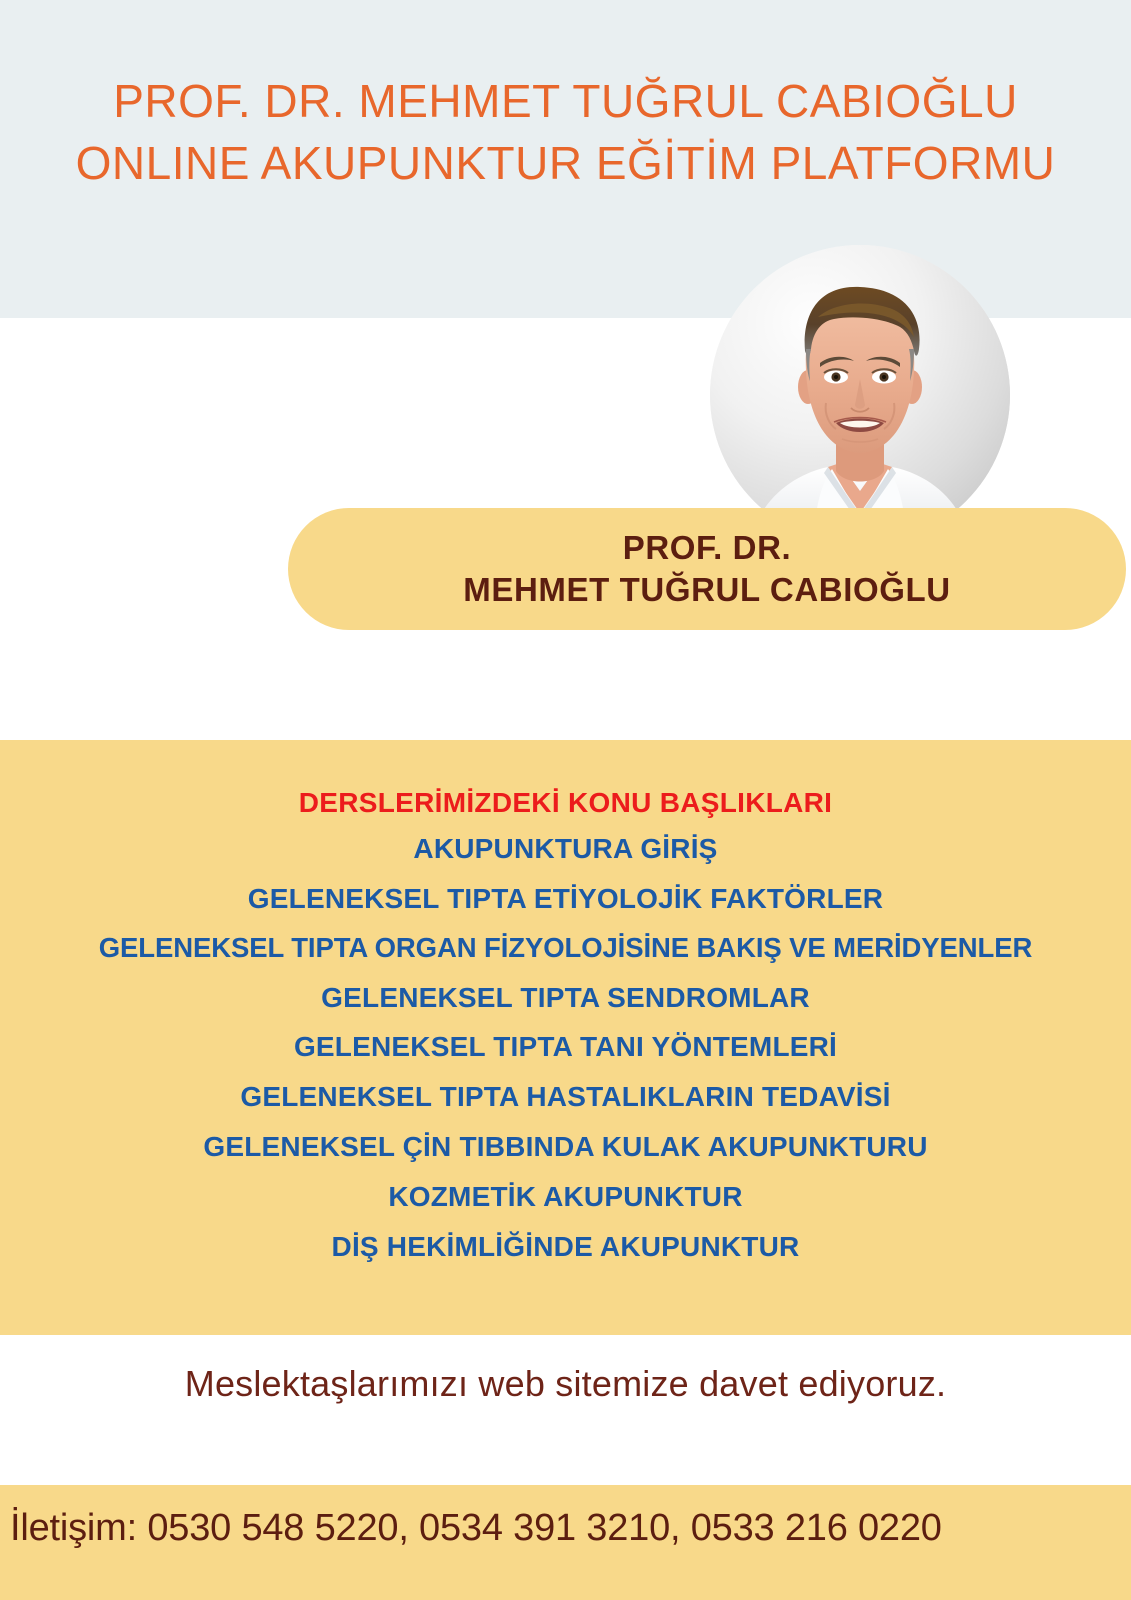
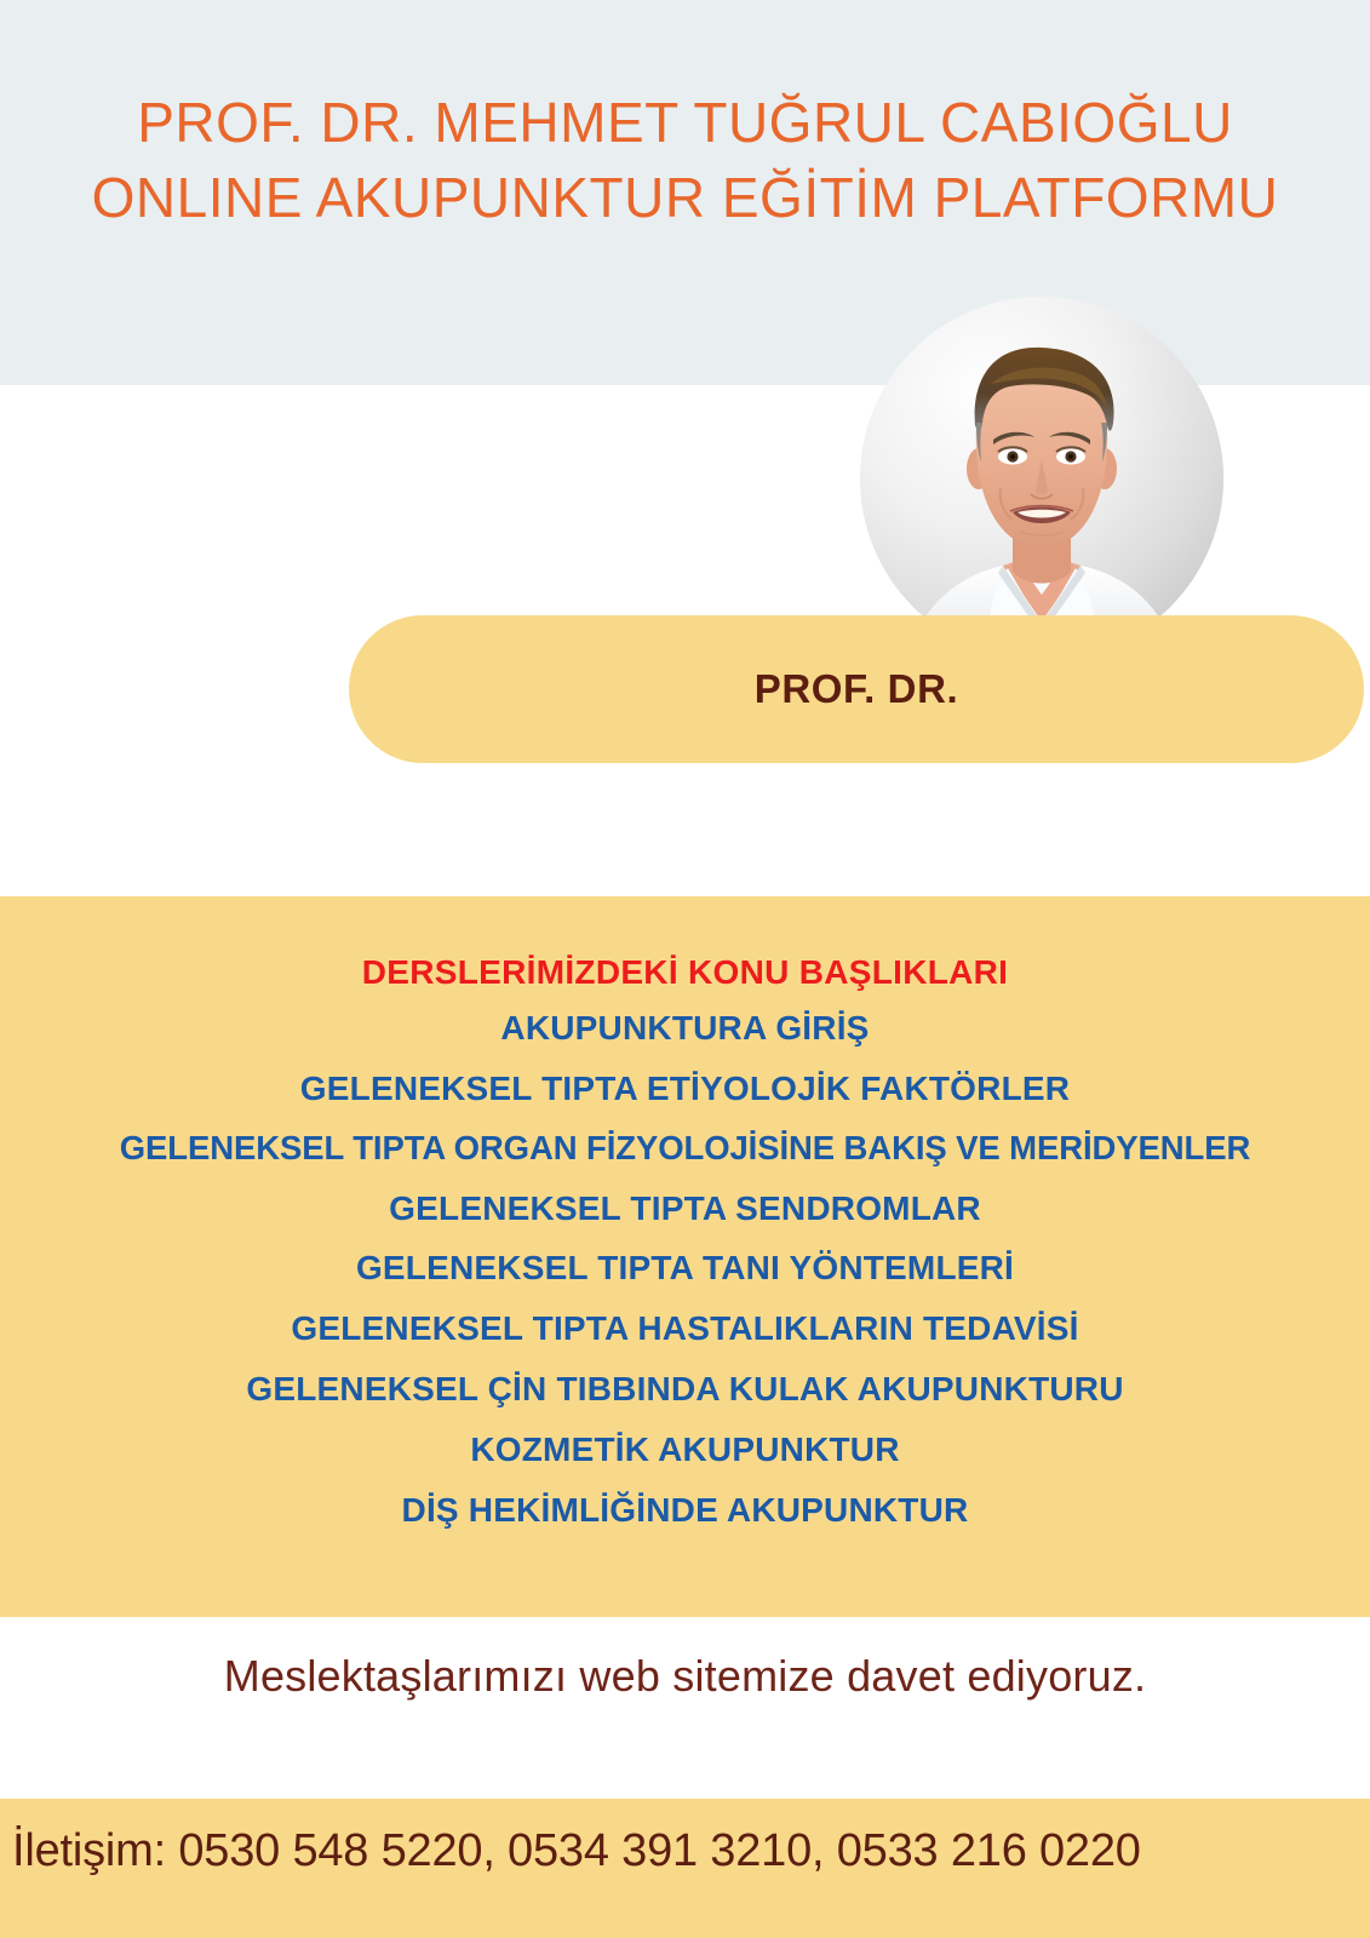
  PROF. DR. MEHMET TUĞRUL CABIOĞLU
  ONLINE AKUPUNKTUR EĞİTİM PLATFORMU
  PROF. DR.
- MEHMET TUĞRUL CABIOĞLU
  DERSLERİMİZDEKİ KONU BAŞLIKLARI
  AKUPUNKTURA GİRİŞ
  GELENEKSEL TIPTA ETİYOLOJİK FAKTÖRLER
  GELENEKSEL TIPTA ORGAN FİZYOLOJİSİNE BAKIŞ VE MERİDYENLER
  GELENEKSEL TIPTA SENDROMLAR
  GELENEKSEL TIPTA TANI YÖNTEMLERİ
  GELENEKSEL TIPTA HASTALIKLARIN TEDAVİSİ
  GELENEKSEL ÇİN TIBBINDA KULAK AKUPUNKTURU
  KOZMETİK AKUPUNKTUR
  DİŞ HEKİMLİĞİNDE AKUPUNKTUR
  Meslektaşlarımızı web sitemize davet ediyoruz.
  İletişim: 0530 548 5220, 0534 391 3210, 0533 216 0220
